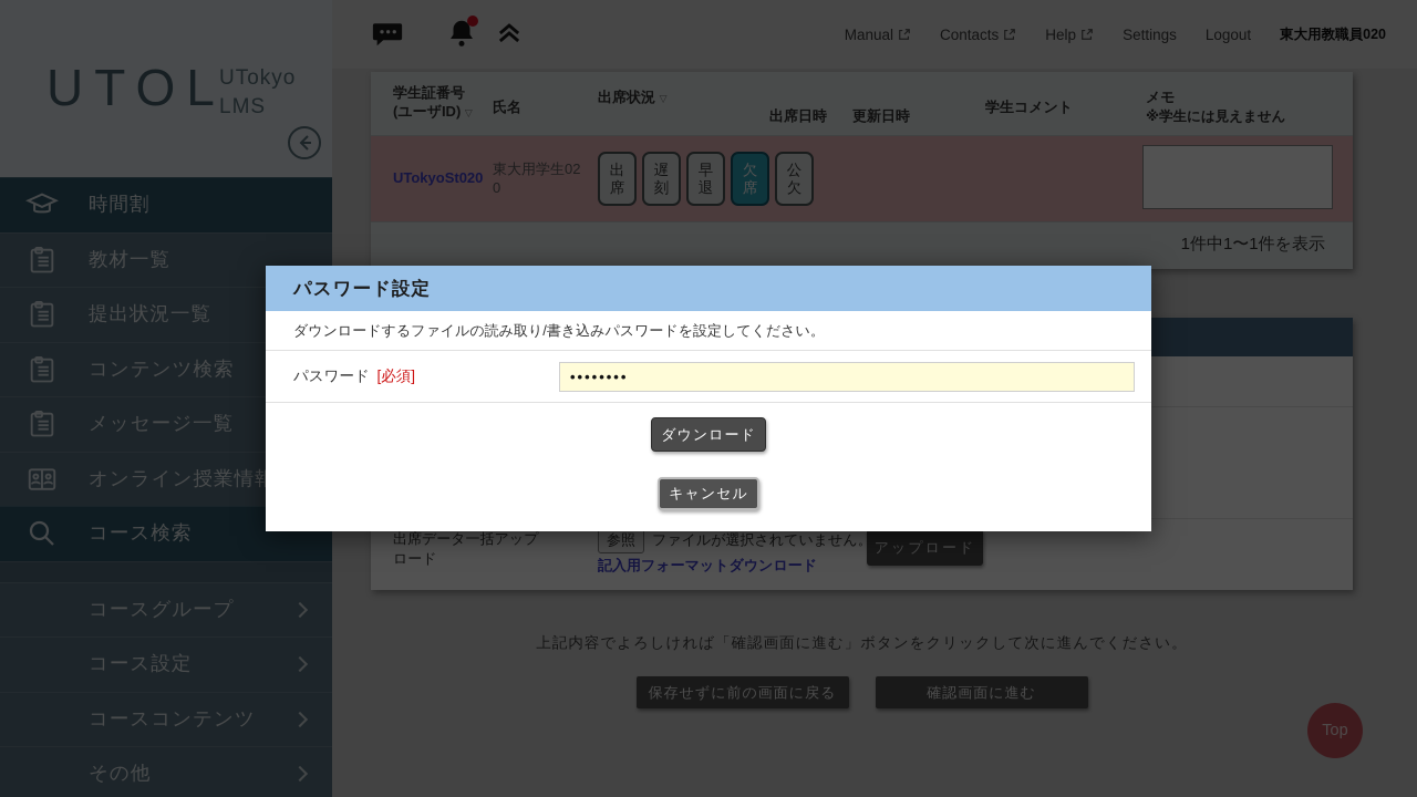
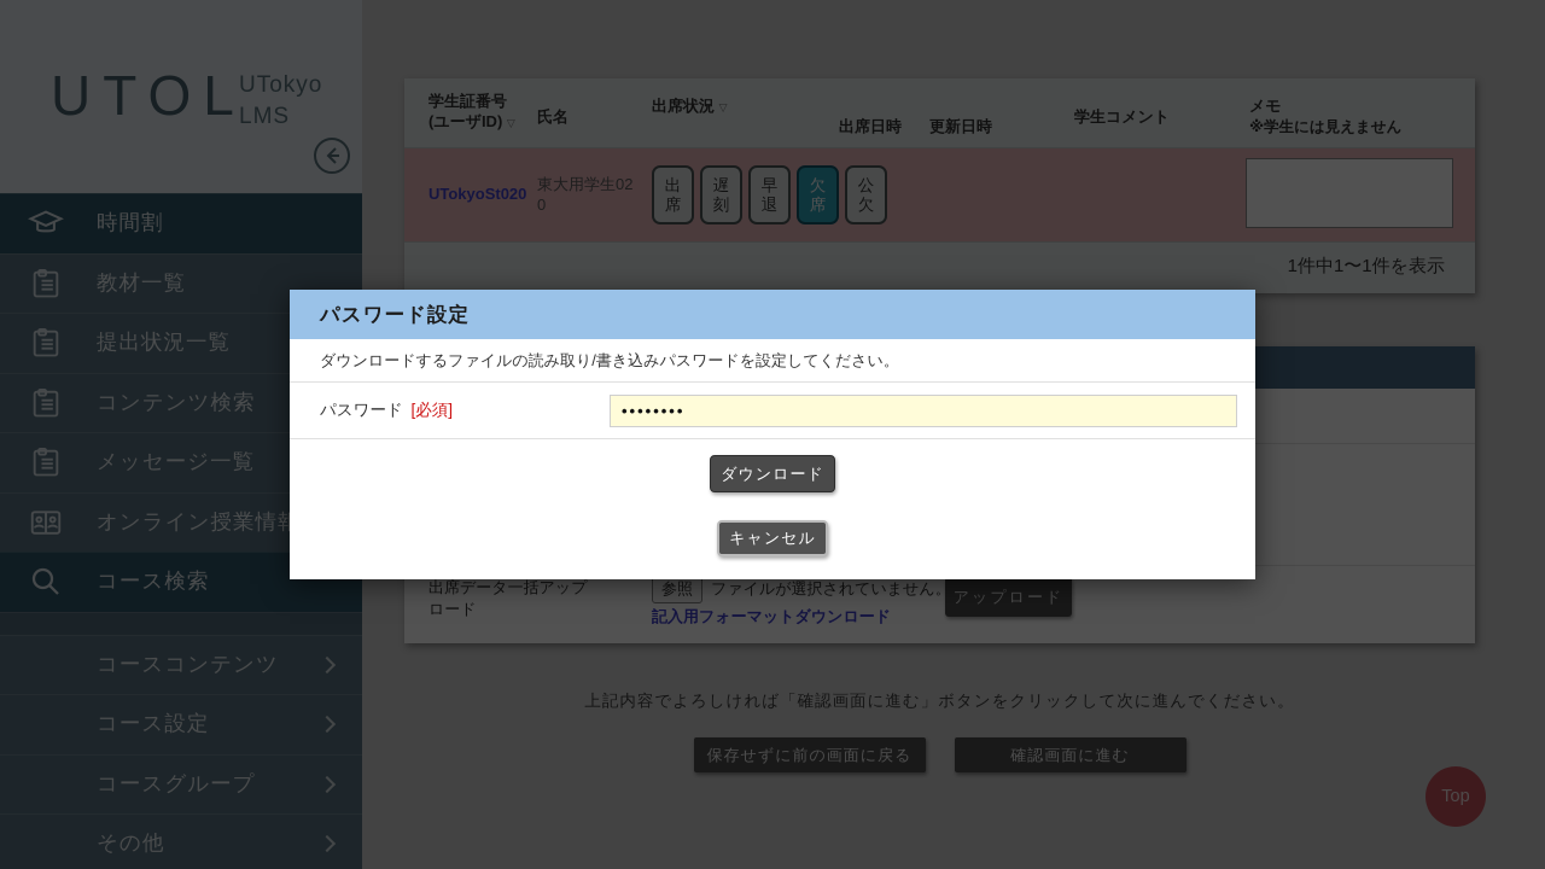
  UTOL
  UTokyo
  LMS
  時間割
  教材一覧
  提出状況一覧
  コンテンツ検索
  メッセージ一覧
  オンライン授業情
  コース検索
- コースグループ
+ コースコンテンツ
  コース設定
- コースコンテンツ
+ コースグループ
  その他
- Manual
- Contacts
- Help
- Settings
- Logout
- 東大用教職員020
  学生証番号
  (ユーザID) ▽
  氏名
  出席状況 ▽
  出席日時
  更新日時
  学生コメント
  メモ
  ※学生には見えません
  UTokyoSt020
  東大用学生020
  出席
  遅刻
  早退
  欠席
  公欠
  1件中1〜1件を表示
  出席データ一括アップロード
  参照
  ファイルが選択されていません。
  記入用フォーマットダウンロード
  アップロード
  上記内容でよろしければ「確認画面に進む」ボタンをクリックして次に進んでください。
  保存せずに前の画面に戻る
  確認画面に進む
  Top
  パスワード設定
  ダウンロードするファイルの読み取り/書き込みパスワードを設定してください。
  パスワード [必須]
  ••••••••
  ダウンロード
  キャンセル
